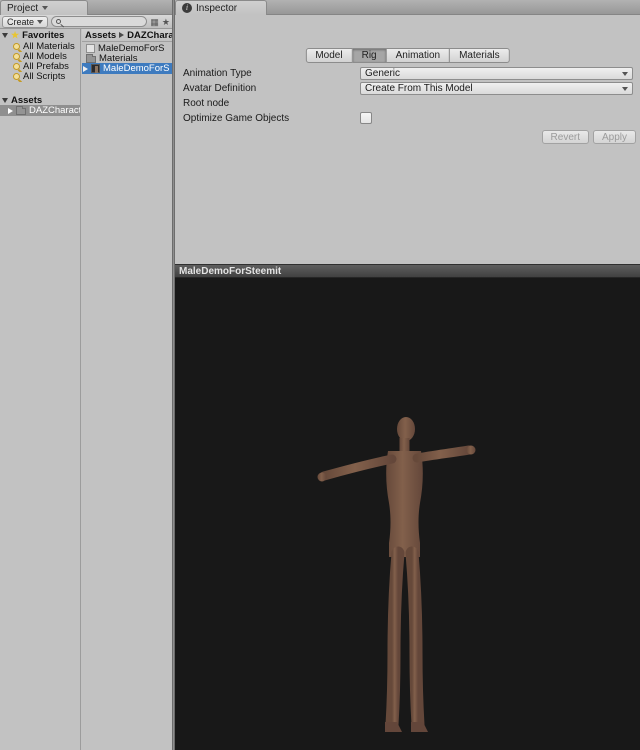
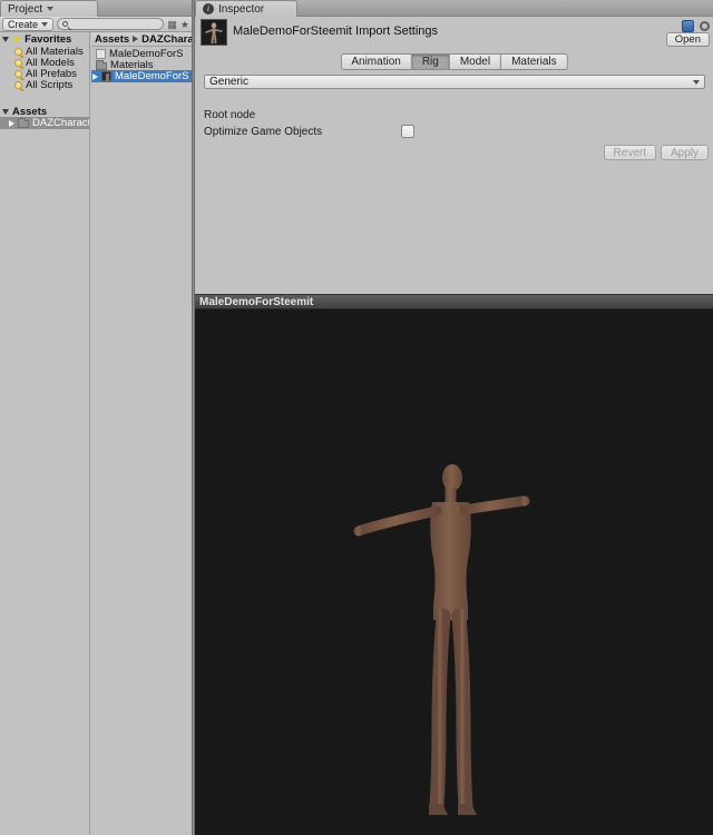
  Project
  i
  Inspector
  Create
  ▦
  ★
  ★
  Favorites
  All Materials
  All Models
  All Prefabs
  All Scripts
  Assets
  DAZCharact
  Assets
  DAZChara
  MaleDemoForS
  Materials
  MaleDemoForS
+ MaleDemoForSteemit Import Settings
+ Open
- Model
+ Animation
  Rig
- Animation
+ Model
  Materials
- Animation Type
  Generic
- Avatar Definition
- Create From This Model
  Root node
  Optimize Game Objects
  Revert
  Apply
  MaleDemoForSteemit
